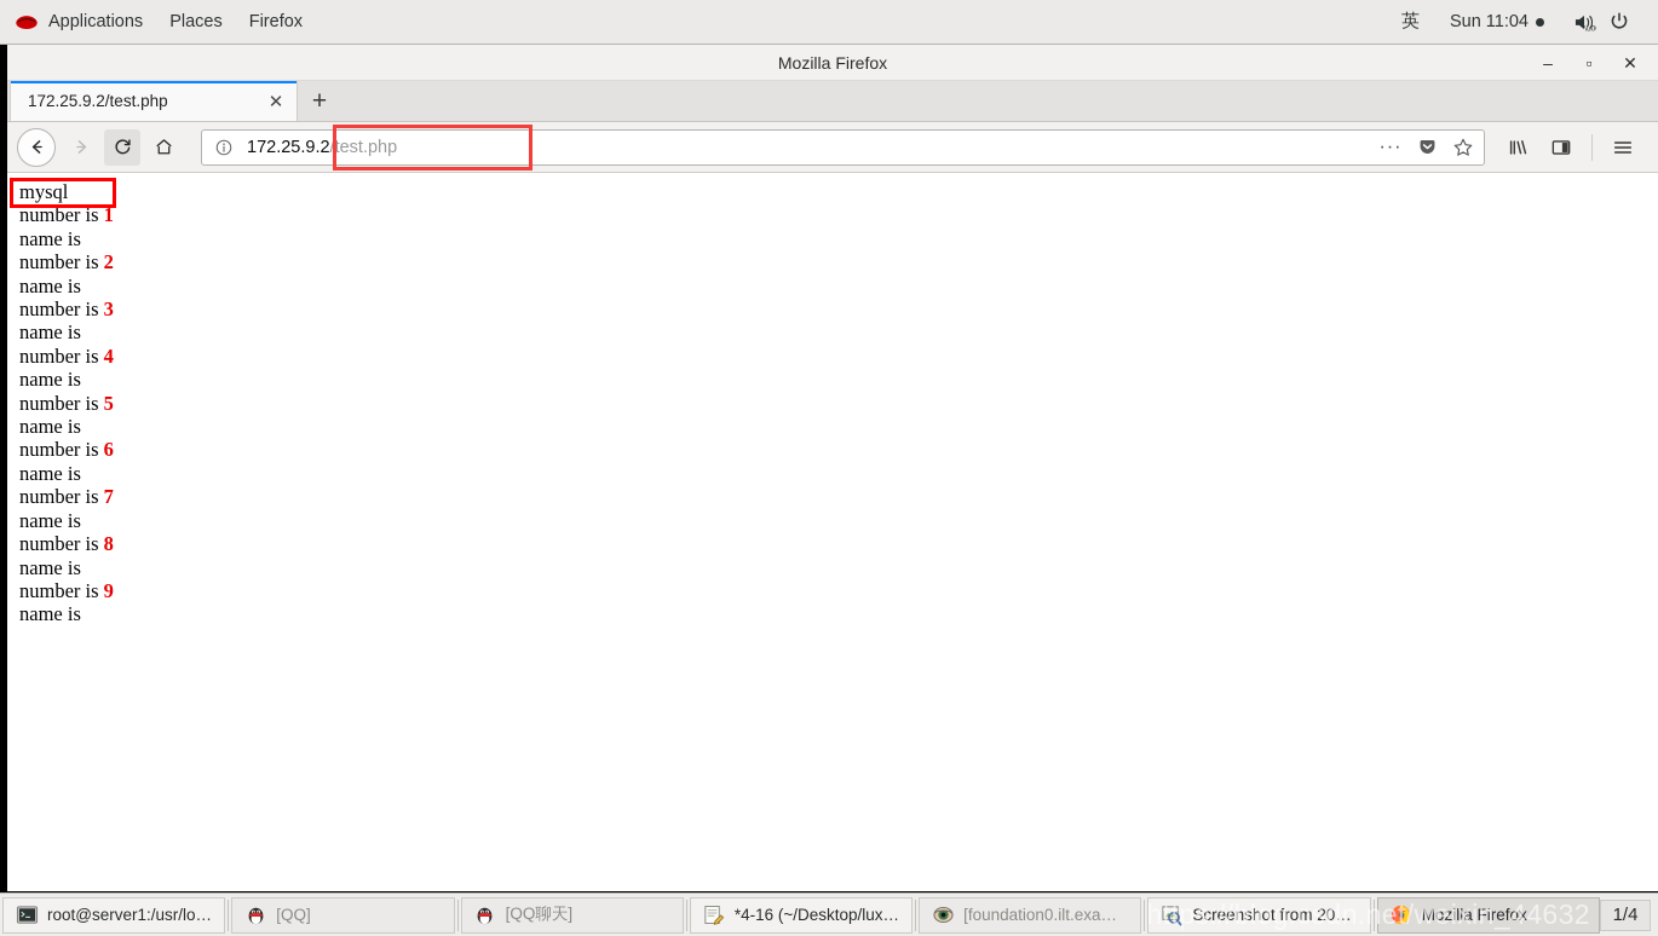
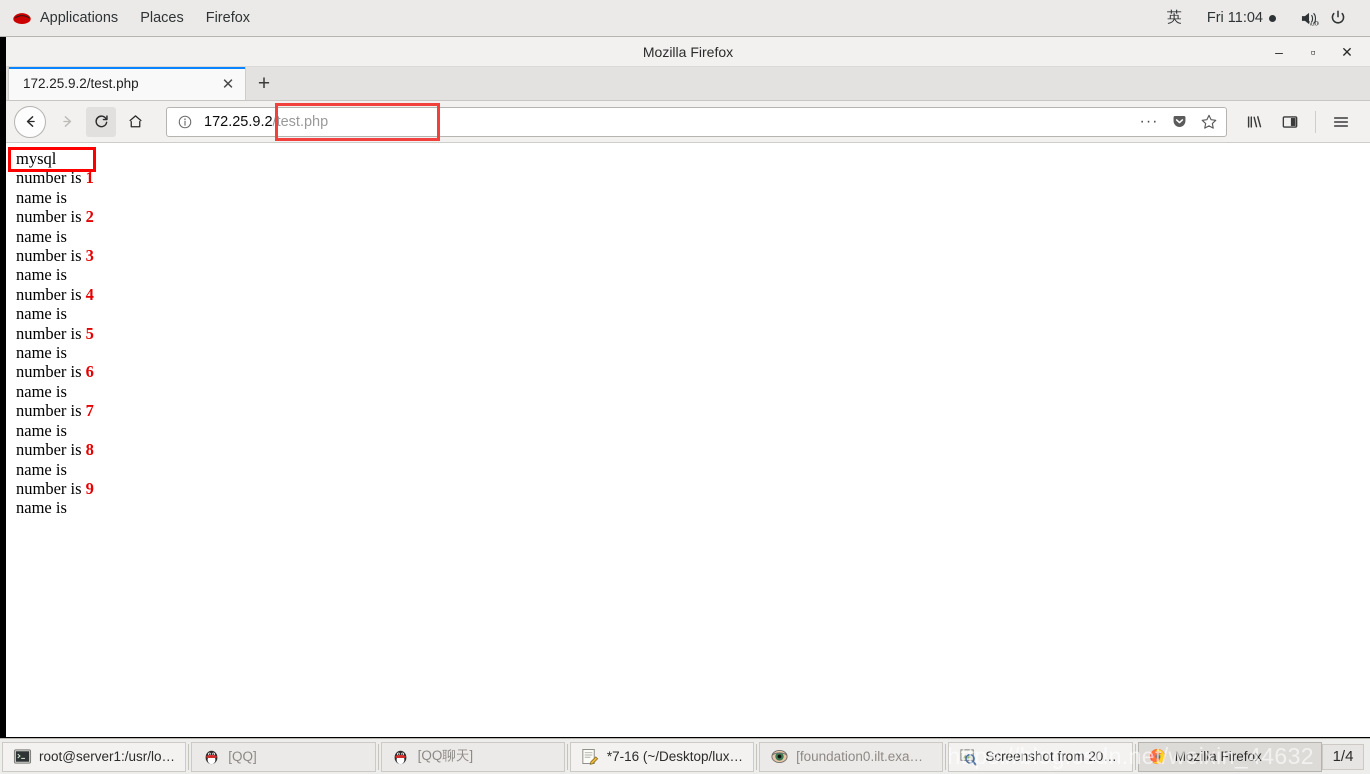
  Applications
  Places
  Firefox
  英
- Sun 11:04
+ Fri 11:04
  Mozilla Firefox
  –
  ▫
  ✕
  172.25.9.2/test.php
  ✕
  +
  172.25.9.2/test.php
  ···
  mysql
  number is 1
  name is
  number is 2
  name is
  number is 3
  name is
  number is 4
  name is
  number is 5
  name is
  number is 6
  name is
  number is 7
  name is
  number is 8
  name is
  number is 9
  name is
  root@server1:/usr/loca
  [QQ]
  [QQ聊天]
- *4-16 (~/Desktop/luxi…
+ *7-16 (~/Desktop/luxi…
  [foundation0.ilt.exampl
  Screenshot from 202…
  Mozilla Firefox
  https://blog.csdn.net/weixin_44632
  1/4
